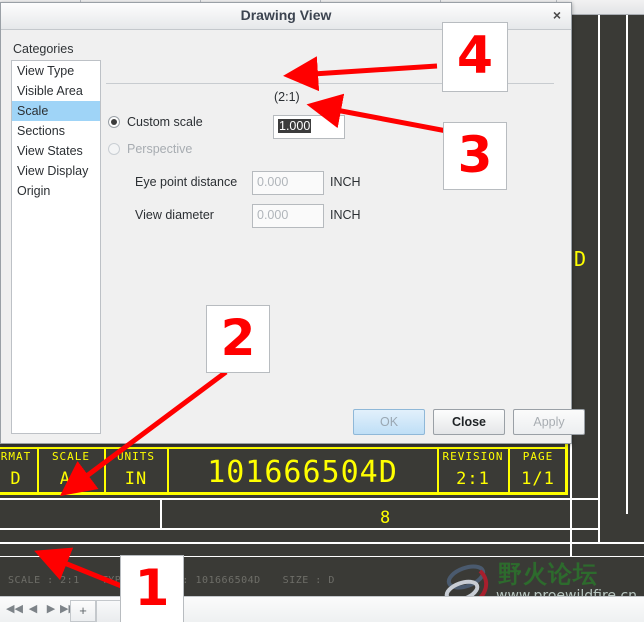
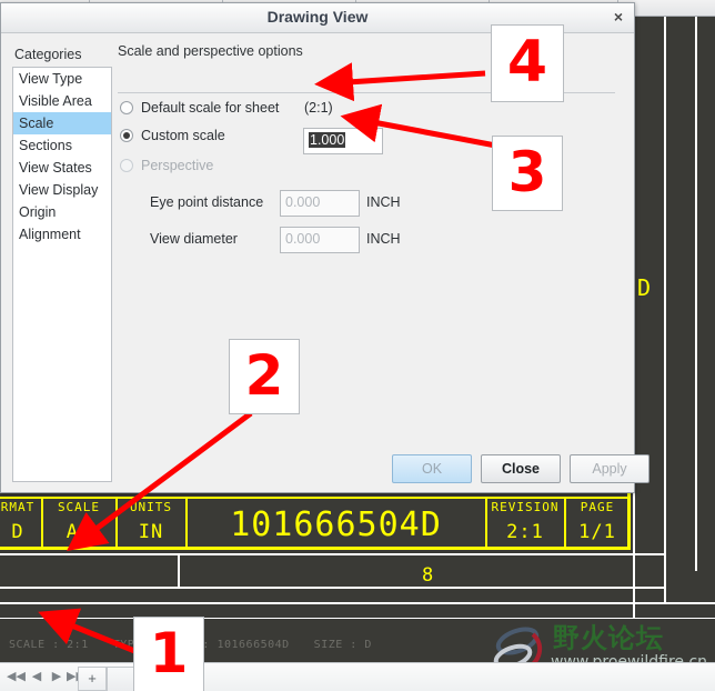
  D
  8
  RMAT
  D
  SCALE
  AA
  UNITS
  IN
  101666504D
  REVISION
  2:1
  PAGE
  1/1
  Drawing View
  ×
  Categories
  View Type
  Visible Area
  Scale
  Sections
  View States
  View Display
  Origin
+ Alignment
+ Scale and perspective options
+ Default scale for sheet
  (2:1)
  Custom scale
  1.000
  Perspective
  Eye point distance
  0.000
  INCH
  View diameter
  0.000
  INCH
  OK
  Close
  Apply
  SCALE : 2:1 P : 101666504D SIZE : D
  野火论坛
  ◀◀
  ◀
  ▶
  +
  4
  3
  2
  1
